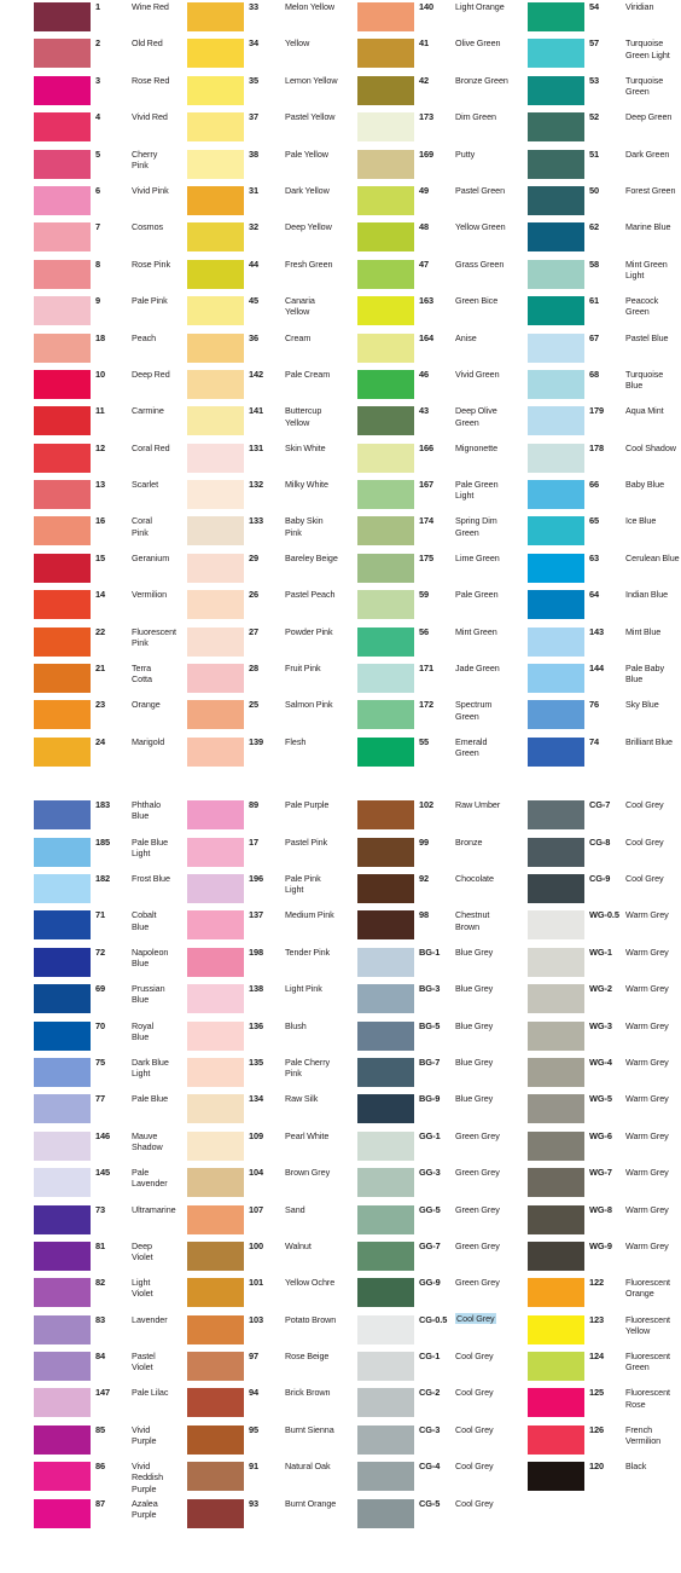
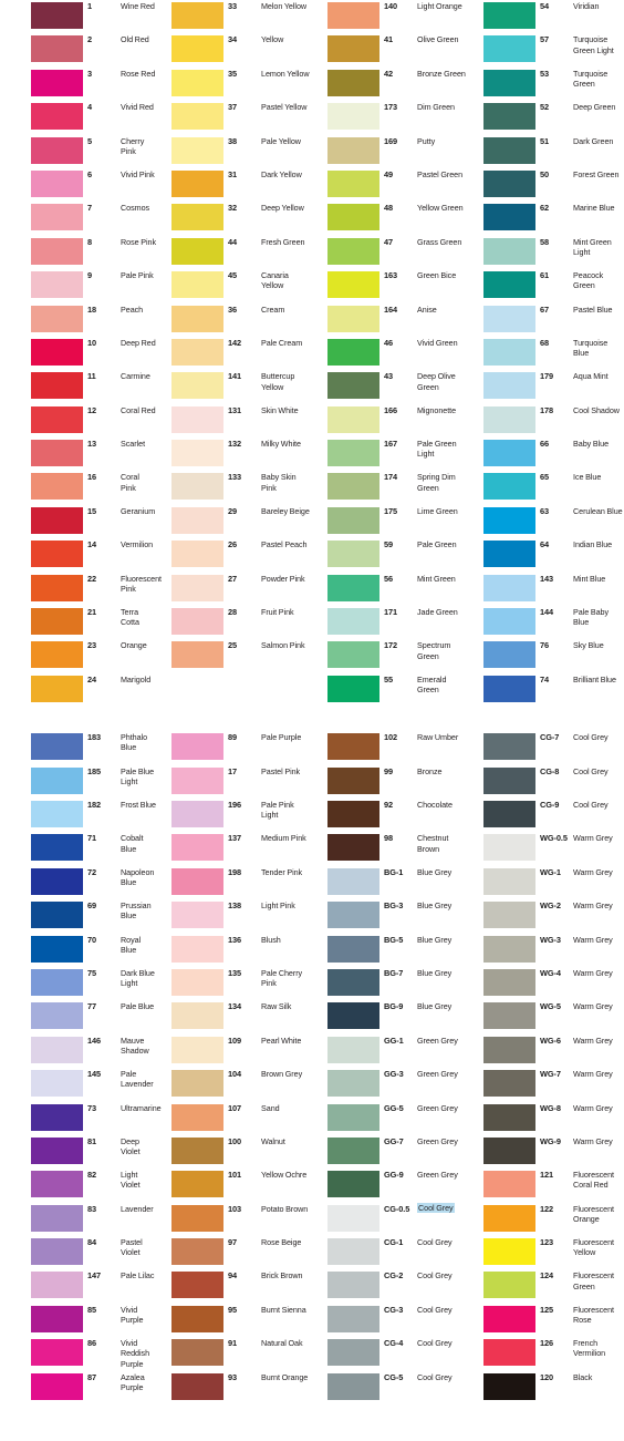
  1
  Wine Red
  2
  Old Red
  3
  Rose Red
  4
  Vivid Red
  5
  Cherry Pink
  6
  Vivid Pink
  7
  Cosmos
  8
  Rose Pink
  9
  Pale Pink
  18
  Peach
  10
  Deep Red
  11
  Carmine
  12
  Coral Red
  13
  Scarlet
  16
  Coral Pink
  15
  Geranium
  14
  Vermilion
  22
  Fluorescent Pink
  21
  Terra Cotta
  23
  Orange
  24
  Marigold
  33
  Melon Yellow
  34
  Yellow
  35
  Lemon Yellow
  37
  Pastel Yellow
  38
  Pale Yellow
  31
  Dark Yellow
  32
  Deep Yellow
  44
  Fresh Green
  45
  Canaria Yellow
  36
  Cream
  142
  Pale Cream
  141
  Buttercup Yellow
  131
  Skin White
  132
  Milky White
  133
  Baby Skin Pink
  29
  Bareley Beige
  26
  Pastel Peach
  27
  Powder Pink
  28
  Fruit Pink
  25
  Salmon Pink
- 139
- Flesh
  140
  Light Orange
  41
  Olive Green
  42
  Bronze Green
  173
  Dim Green
  169
  Putty
  49
  Pastel Green
  48
  Yellow Green
  47
  Grass Green
  163
  Green Bice
  164
  Anise
  46
  Vivid Green
  43
  Deep Olive Green
  166
  Mignonette
  167
  Pale Green Light
  174
  Spring Dim Green
  175
  Lime Green
  59
  Pale Green
  56
  Mint Green
  171
  Jade Green
  172
  Spectrum Green
  55
  Emerald Green
  54
  Viridian
  57
  Turquoise Green Light
  53
  Turquoise Green
  52
  Deep Green
  51
  Dark Green
  50
  Forest Green
  62
  Marine Blue
  58
  Mint Green Light
  61
  Peacock Green
  67
  Pastel Blue
  68
  Turquoise Blue
  179
  Aqua Mint
  178
  Cool Shadow
  66
  Baby Blue
  65
  Ice Blue
  63
  Cerulean Blue
  64
  Indian Blue
  143
  Mint Blue
  144
  Pale Baby Blue
  76
  Sky Blue
  74
  Brilliant Blue
  183
  Phthalo Blue
  185
  Pale Blue Light
  182
  Frost Blue
  71
  Cobalt Blue
  72
  Napoleon Blue
  69
  Prussian Blue
  70
  Royal Blue
  75
  Dark Blue Light
  77
  Pale Blue
  146
  Mauve Shadow
  145
  Pale Lavender
  73
  Ultramarine
  81
  Deep Violet
  82
  Light Violet
  83
  Lavender
  84
  Pastel Violet
  147
  Pale Lilac
  85
  Vivid Purple
  86
  Vivid Reddish Purple
  87
  Azalea Purple
  89
  Pale Purple
  17
  Pastel Pink
  196
  Pale Pink Light
  137
  Medium Pink
  198
  Tender Pink
  138
  Light Pink
  136
  Blush
  135
  Pale Cherry Pink
  134
  Raw Silk
  109
  Pearl White
  104
  Brown Grey
  107
  Sand
  100
  Walnut
  101
  Yellow Ochre
  103
  Potato Brown
  97
  Rose Beige
  94
  Brick Brown
  95
  Burnt Sienna
  91
  Natural Oak
  93
  Burnt Orange
  102
  Raw Umber
  99
  Bronze
  92
  Chocolate
  98
  Chestnut Brown
  BG-1
  Blue Grey
  BG-3
  Blue Grey
  BG-5
  Blue Grey
  BG-7
  Blue Grey
  BG-9
  Blue Grey
  GG-1
  Green Grey
  GG-3
  Green Grey
  GG-5
  Green Grey
  GG-7
  Green Grey
  GG-9
  Green Grey
  CG-0.5
  Cool Grey
  CG-1
  Cool Grey
  CG-2
  Cool Grey
  CG-3
  Cool Grey
  CG-4
  Cool Grey
  CG-5
  Cool Grey
  CG-7
  Cool Grey
  CG-8
  Cool Grey
  CG-9
  Cool Grey
  WG-0.5
  Warm Grey
  WG-1
  Warm Grey
  WG-2
  Warm Grey
  WG-3
  Warm Grey
  WG-4
  Warm Grey
  WG-5
  Warm Grey
  WG-6
  Warm Grey
  WG-7
  Warm Grey
  WG-8
  Warm Grey
  WG-9
  Warm Grey
+ 121
+ Fluorescent Coral Red
  122
  Fluorescent Orange
  123
  Fluorescent Yellow
  124
  Fluorescent Green
  125
  Fluorescent Rose
  126
  French Vermilion
  120
  Black
